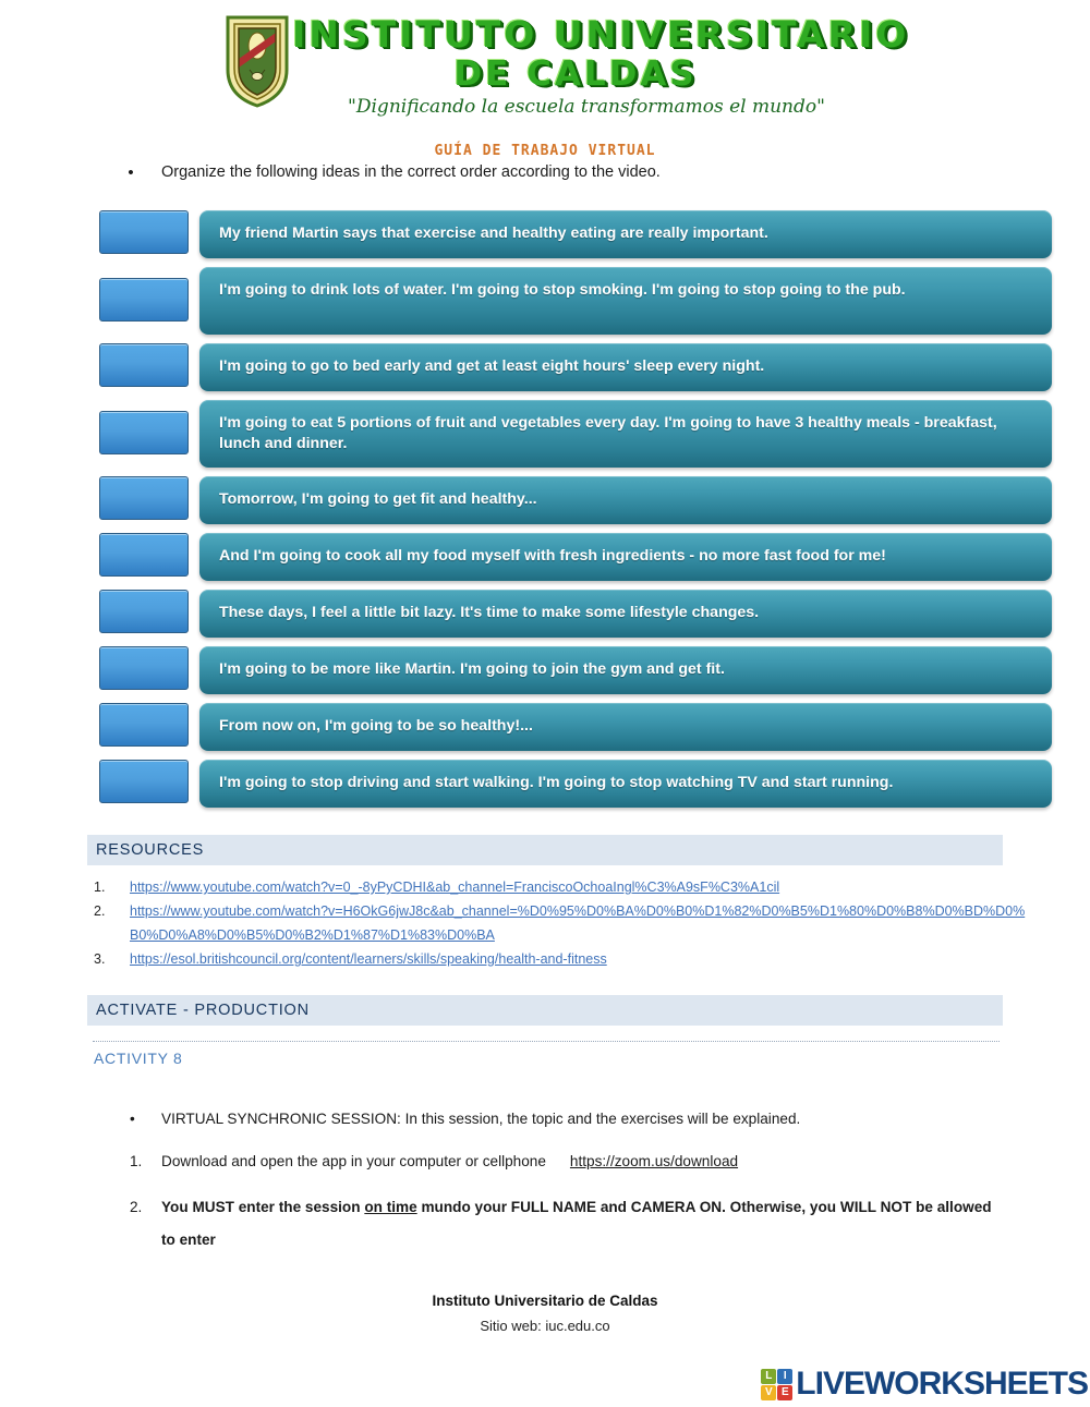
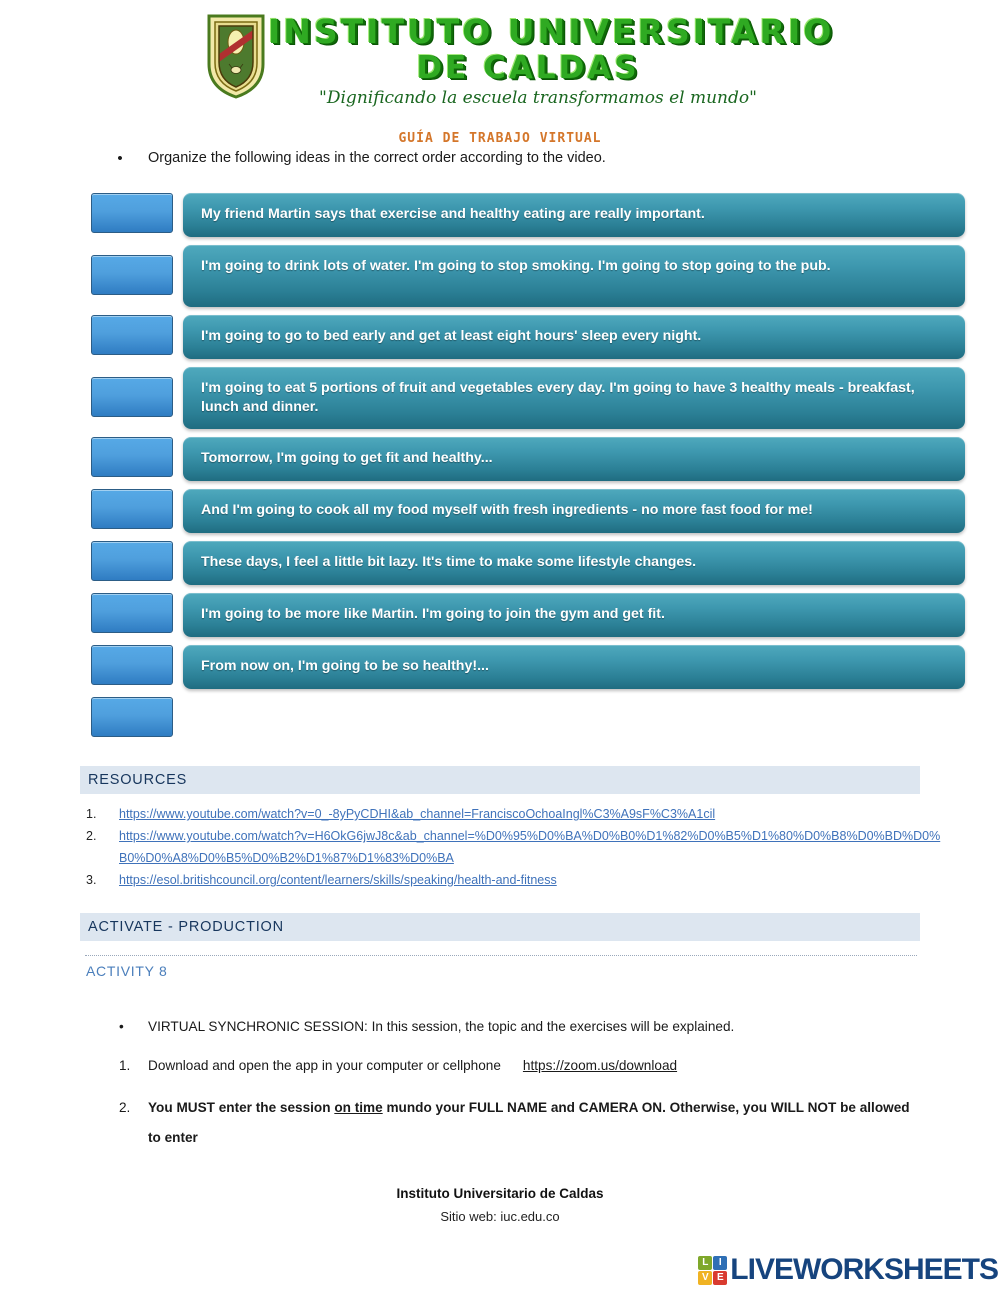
  INSTITUTO UNIVERSITARIO
  DE CALDAS
  "Dignificando la escuela transformamos el mundo"
  GUÍA DE TRABAJO VIRTUAL
  •
  Organize the following ideas in the correct order according to the video.
  My friend Martin says that exercise and healthy eating are really important.
  I'm going to drink lots of water. I'm going to stop smoking. I'm going to stop going to the pub.
  I'm going to go to bed early and get at least eight hours' sleep every night.
  I'm going to eat 5 portions of fruit and vegetables every day. I'm going to have 3 healthy meals - breakfast, lunch and dinner.
  Tomorrow, I'm going to get fit and healthy...
  And I'm going to cook all my food myself with fresh ingredients - no more fast food for me!
  These days, I feel a little bit lazy. It's time to make some lifestyle changes.
  I'm going to be more like Martin. I'm going to join the gym and get fit.
  From now on, I'm going to be so healthy!...
- I'm going to stop driving and start walking. I'm going to stop watching TV and start running.
  RESOURCES
  1.
  https://www.youtube.com/watch?v=0_-8yPyCDHI&ab_channel=FranciscoOchoaIngl%C3%A9sF%C3%A1cil
  2.
  https://www.youtube.com/watch?v=H6OkG6jwJ8c&ab_channel=%D0%95%D0%BA%D0%B0%D1%82%D0%B5%D1%80%D0%B8%D0%BD%D0%B0%D0%A8%D0%B5%D0%B2%D1%87%D1%83%D0%BA
  3.
  https://esol.britishcouncil.org/content/learners/skills/speaking/health-and-fitness
  ACTIVATE - PRODUCTION
  ACTIVITY 8
  •
  VIRTUAL SYNCHRONIC SESSION: In this session, the topic and the exercises will be explained.
  1.
  Download and open the app in your computer or cellphone https://zoom.us/download
  2.
  You MUST enter the session on time mundo your FULL NAME and CAMERA ON. Otherwise, you WILL NOT be allowed to enter
  Instituto Universitario de Caldas
  Sitio web: iuc.edu.co
  L
  I
  V
  E
  LIVEWORKSHEETS
